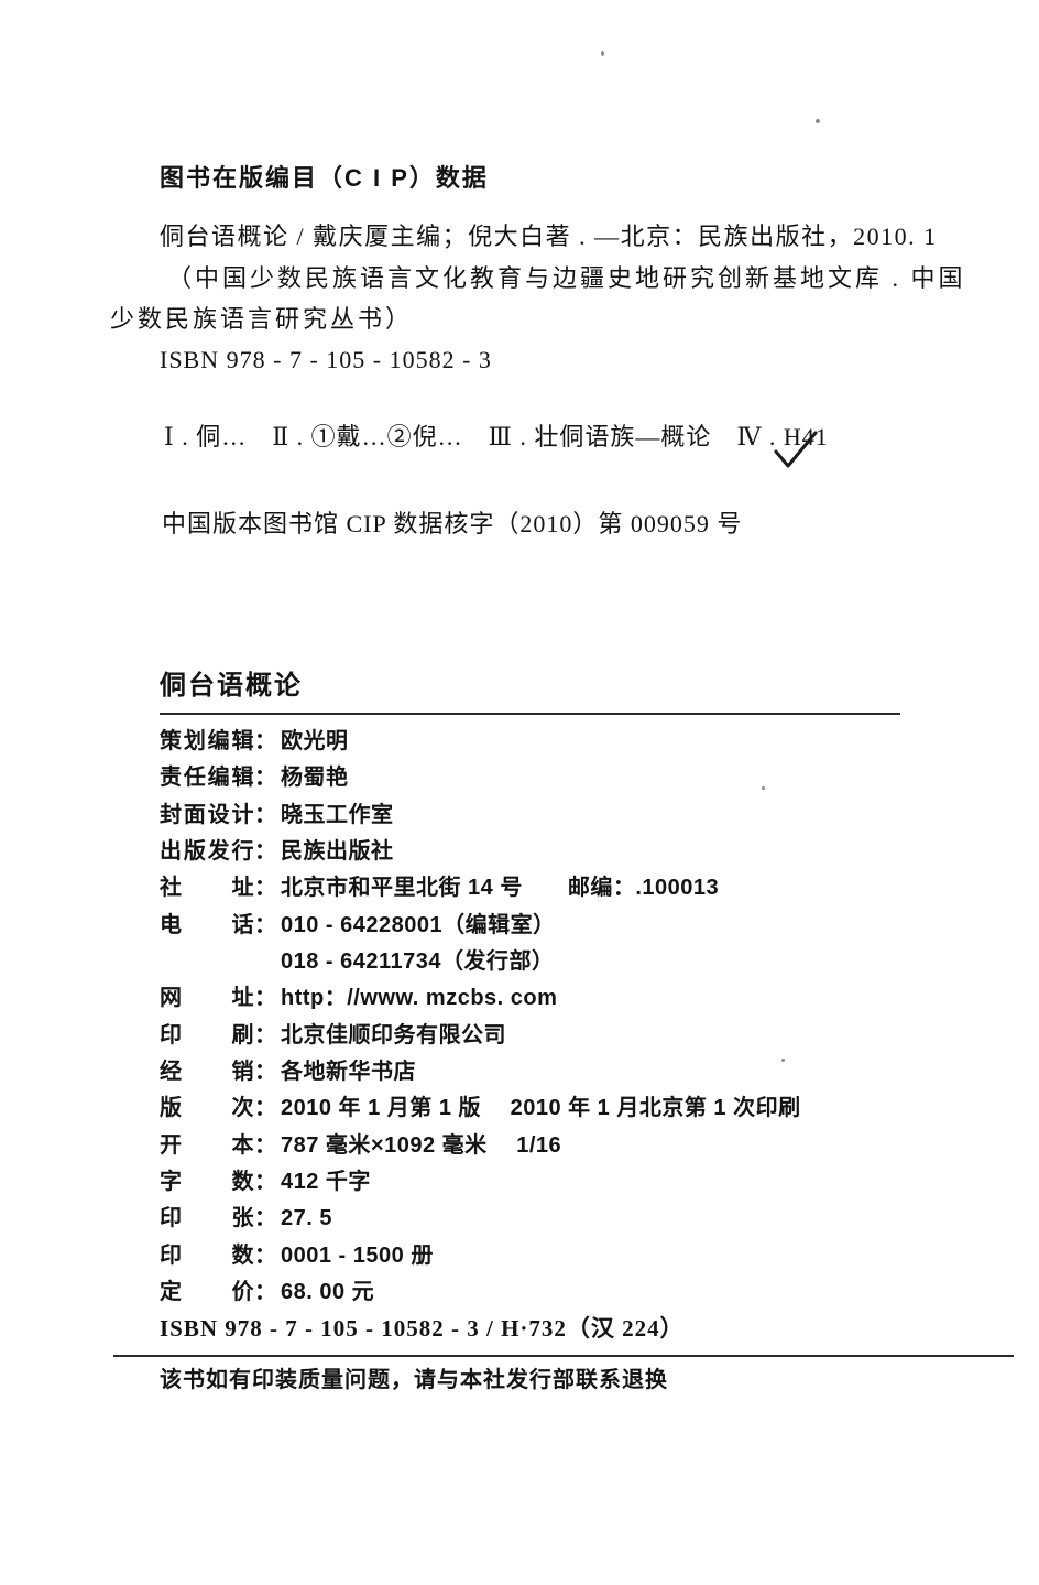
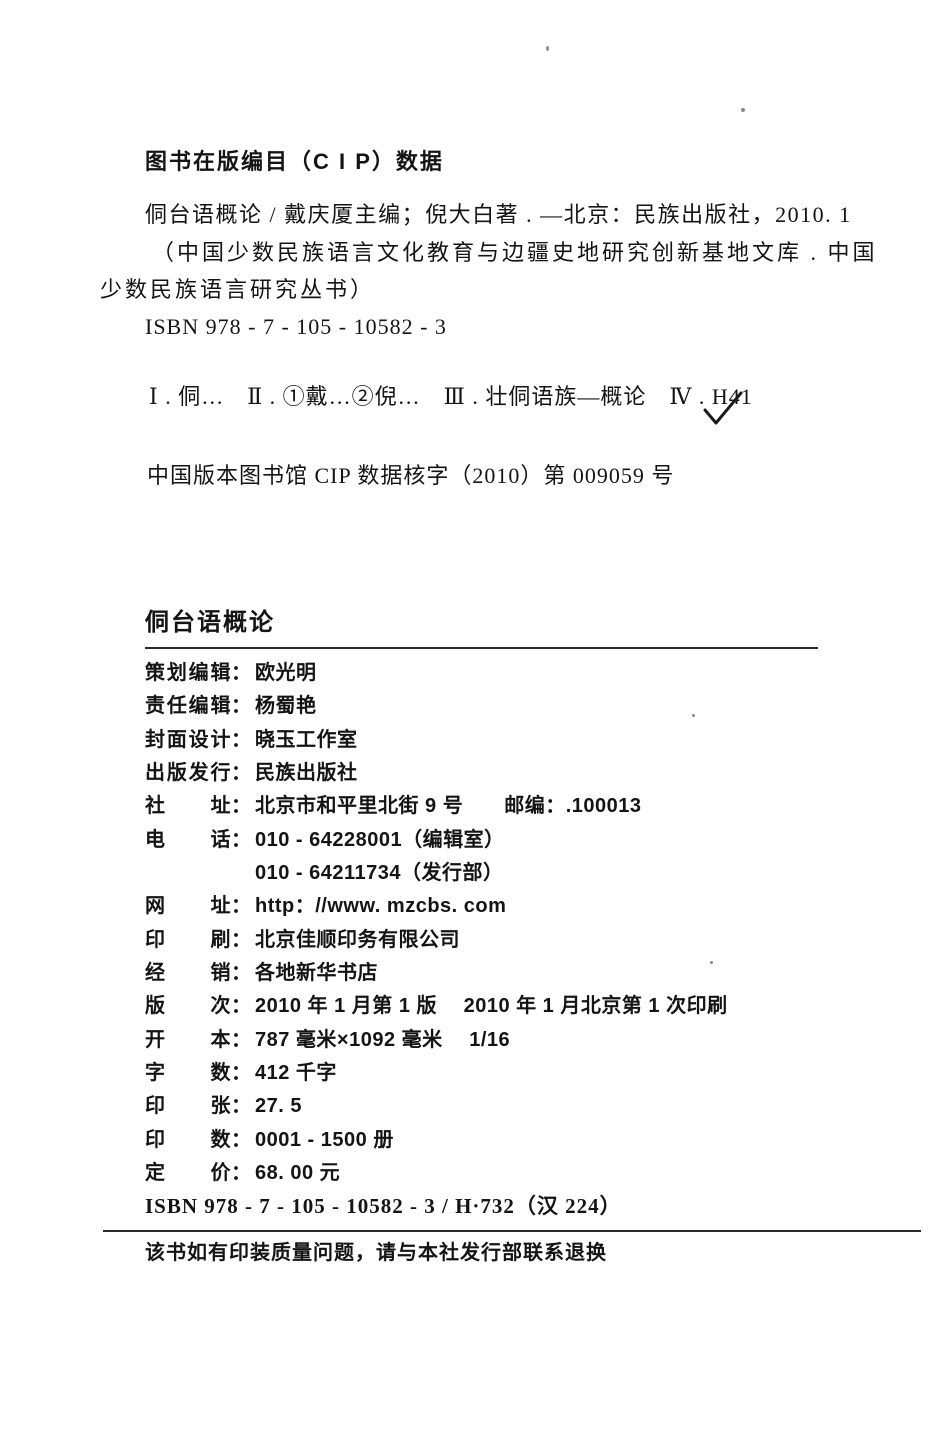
  图书在版编目（C I P）数据
  侗台语概论 / 戴庆厦主编；倪大白著 . —北京：民族出版社，2010. 1
  （中国少数民族语言文化教育与边疆史地研究创新基地文库 . 中国
  少数民族语言研究丛书）
  ISBN 978 - 7 - 105 - 10582 - 3
  Ⅰ . 侗… Ⅱ . ①戴…②倪… Ⅲ . 壮侗语族—概论 Ⅳ . H41
  中国版本图书馆 CIP 数据核字（2010）第 009059 号
  侗台语概论
  策划编辑： 欧光明
  责任编辑： 杨蜀艳
  封面设计： 晓玉工作室
  出版发行： 民族出版社
- 社址： 北京市和平里北街 14 号 邮编：.100013
+ 社址： 北京市和平里北街 9 号 邮编：.100013
  电话： 010 - 64228001（编辑室）
- 018 - 64211734（发行部）
+ 010 - 64211734（发行部）
  网址： http：//www. mzcbs. com
  印刷： 北京佳顺印务有限公司
  经销： 各地新华书店
  版次： 2010 年 1 月第 1 版 2010 年 1 月北京第 1 次印刷
  开本： 787 毫米×1092 毫米 1/16
  字数： 412 千字
  印张： 27. 5
  印数： 0001 - 1500 册
  定价： 68. 00 元
  ISBN 978 - 7 - 105 - 10582 - 3 / H·732（汉 224）
  该书如有印装质量问题，请与本社发行部联系退换
